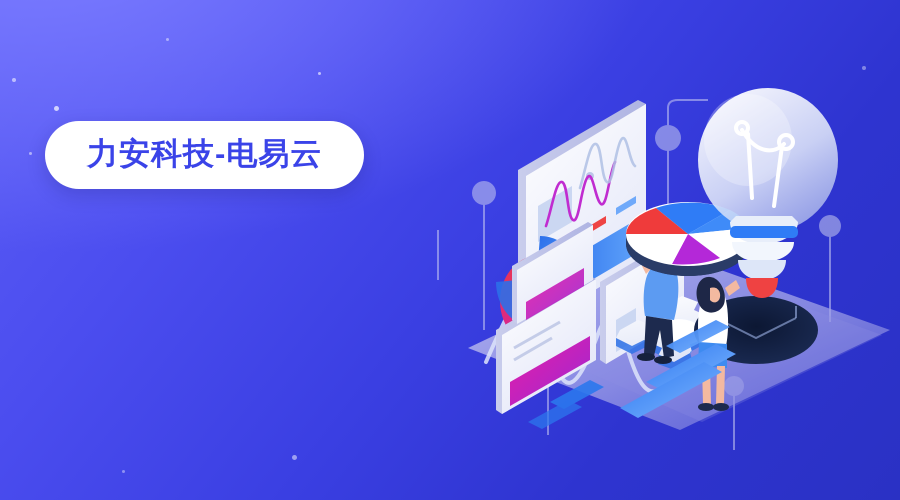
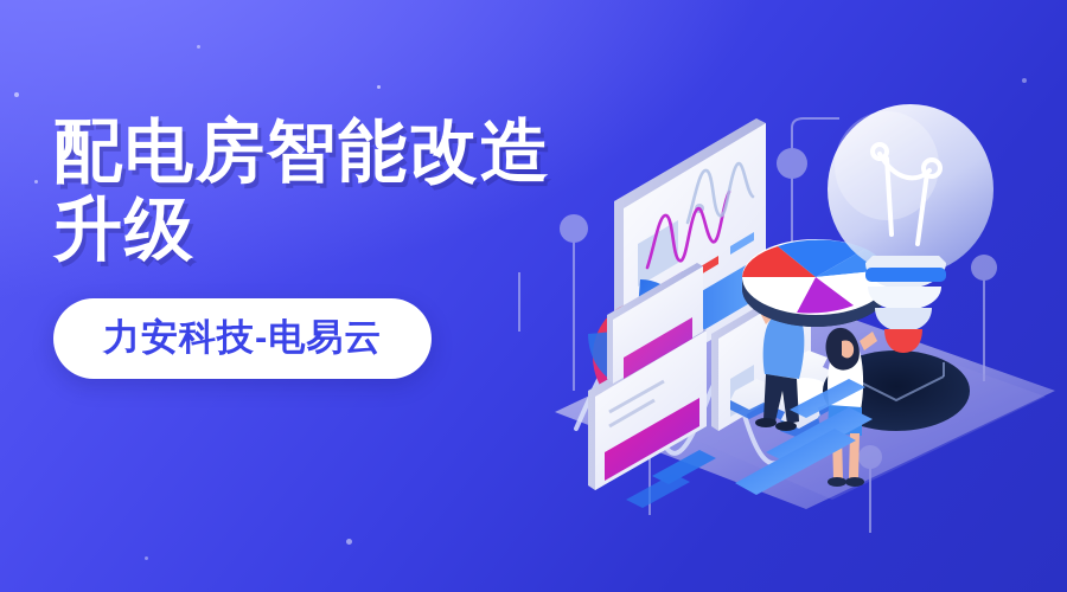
+ 配电房智能改造
+ 升级
  力安科技-电易云
